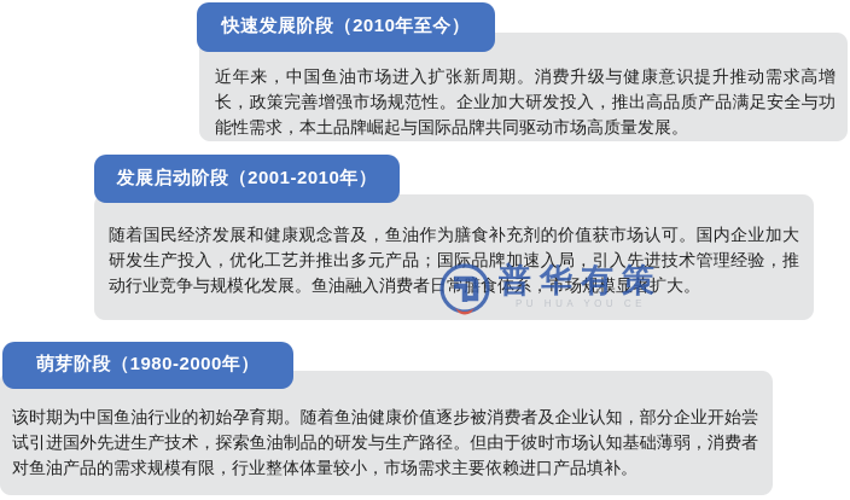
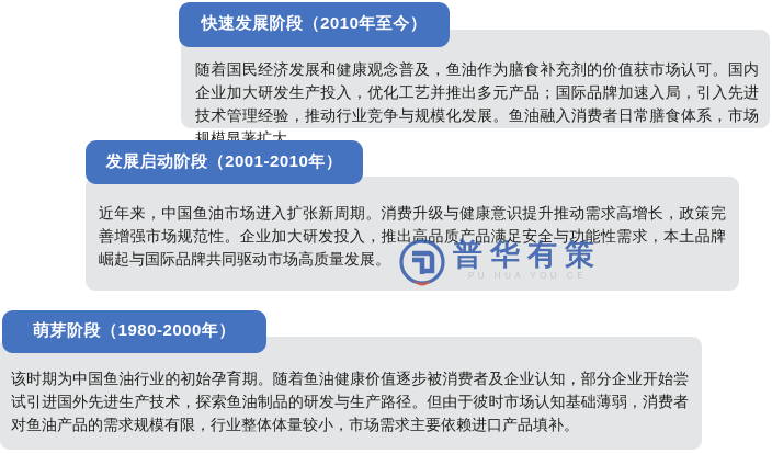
  快速发展阶段（2010年至今）
- 近年来，中国鱼油市场进入扩张新周期。消费升级与健康意识提升推动需求高增长，政策完善增强市场规范性。企业加大研发投入，推出高品质产品满足安全与功能性需求，本土品牌崛起与国际品牌共同驱动市场高质量发展。
+ 随着国民经济发展和健康观念普及，鱼油作为膳食补充剂的价值获市场认可。国内企业加大研发生产投入，优化工艺并推出多元产品；国际品牌加速入局，引入先进技术管理经验，推动行业竞争与规模化发展。鱼油融入消费者日常膳食体系，市场规模显著扩大。
  发展启动阶段（2001-2010年）
- 随着国民经济发展和健康观念普及，鱼油作为膳食补充剂的价值获市场认可。国内企业加大研发生产投入，优化工艺并推出多元产品；国际品牌加速入局，引入先进技术管理经验，推动行业竞争与规模化发展。鱼油融入消费者日常膳食体系，市场规模显著扩大。
+ 近年来，中国鱼油市场进入扩张新周期。消费升级与健康意识提升推动需求高增长，政策完善增强市场规范性。企业加大研发投入，推出高品质产品满足安全与功能性需求，本土品牌崛起与国际品牌共同驱动市场高质量发展。
  萌芽阶段（1980-2000年）
  该时期为中国鱼油行业的初始孕育期。随着鱼油健康价值逐步被消费者及企业认知，部分企业开始尝试引进国外先进生产技术，探索鱼油制品的研发与生产路径。但由于彼时市场认知基础薄弱，消费者对鱼油产品的需求规模有限，行业整体体量较小，市场需求主要依赖进口产品填补。
  普华有策
  PU HUA YOU CE
